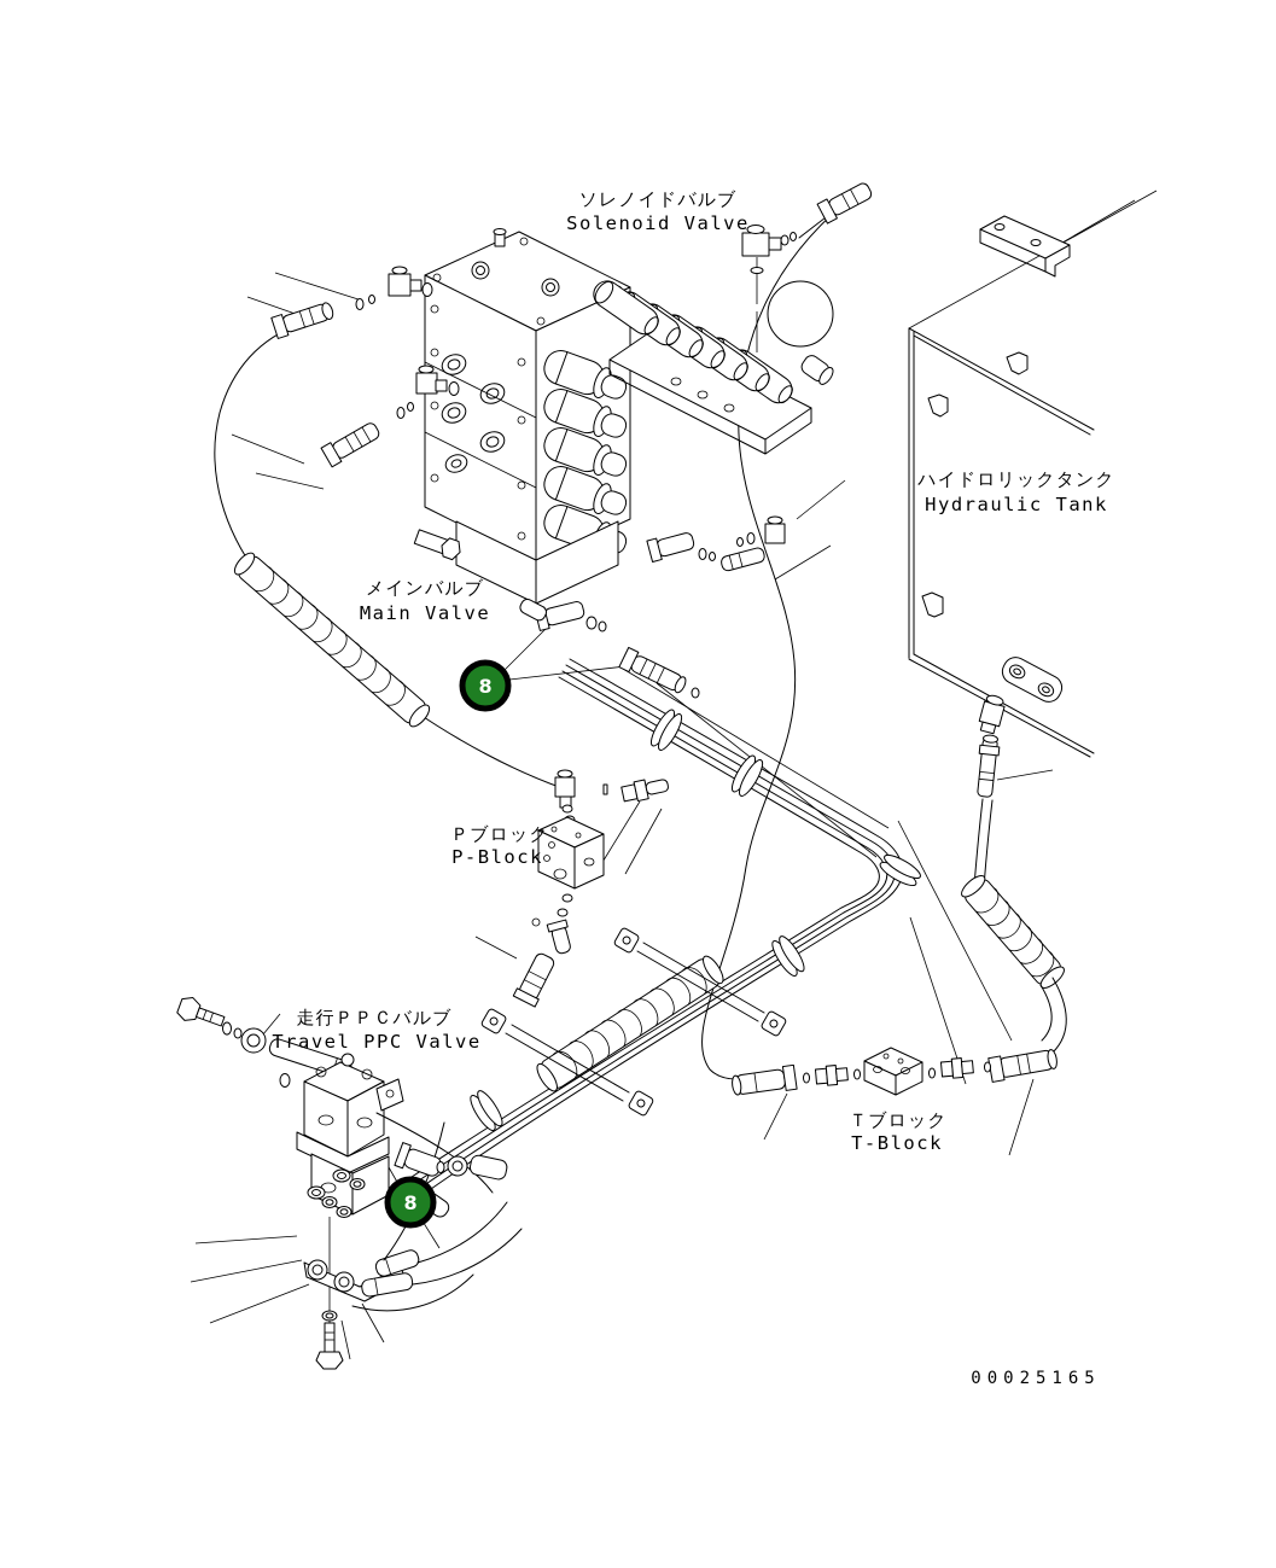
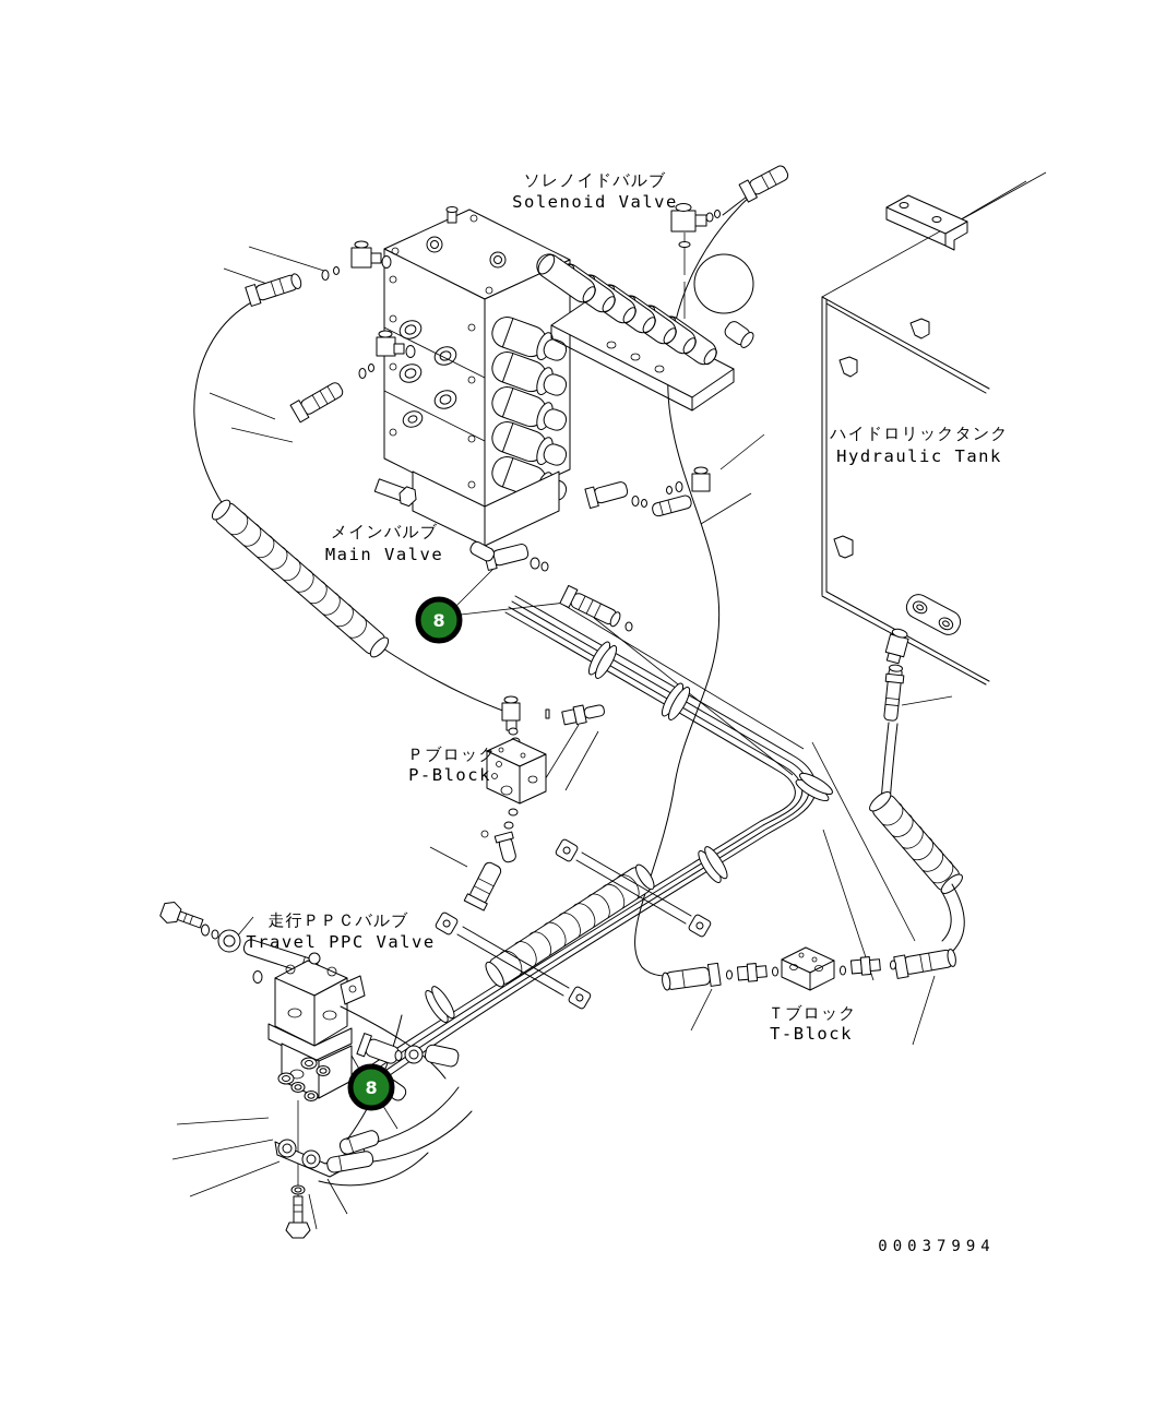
  8
  8
  ソレノイドバルブ
  Solenoid Valve
  ハイドロリックタンク
  Hydraulic Tank
  メインバルブ
  Main Valve
  Ｐブロック
  P-Block
  走行ＰＰＣバルブ
  Travel PPC Valve
  Ｔブロック
  T-Block
- 00025165
+ 00037994
